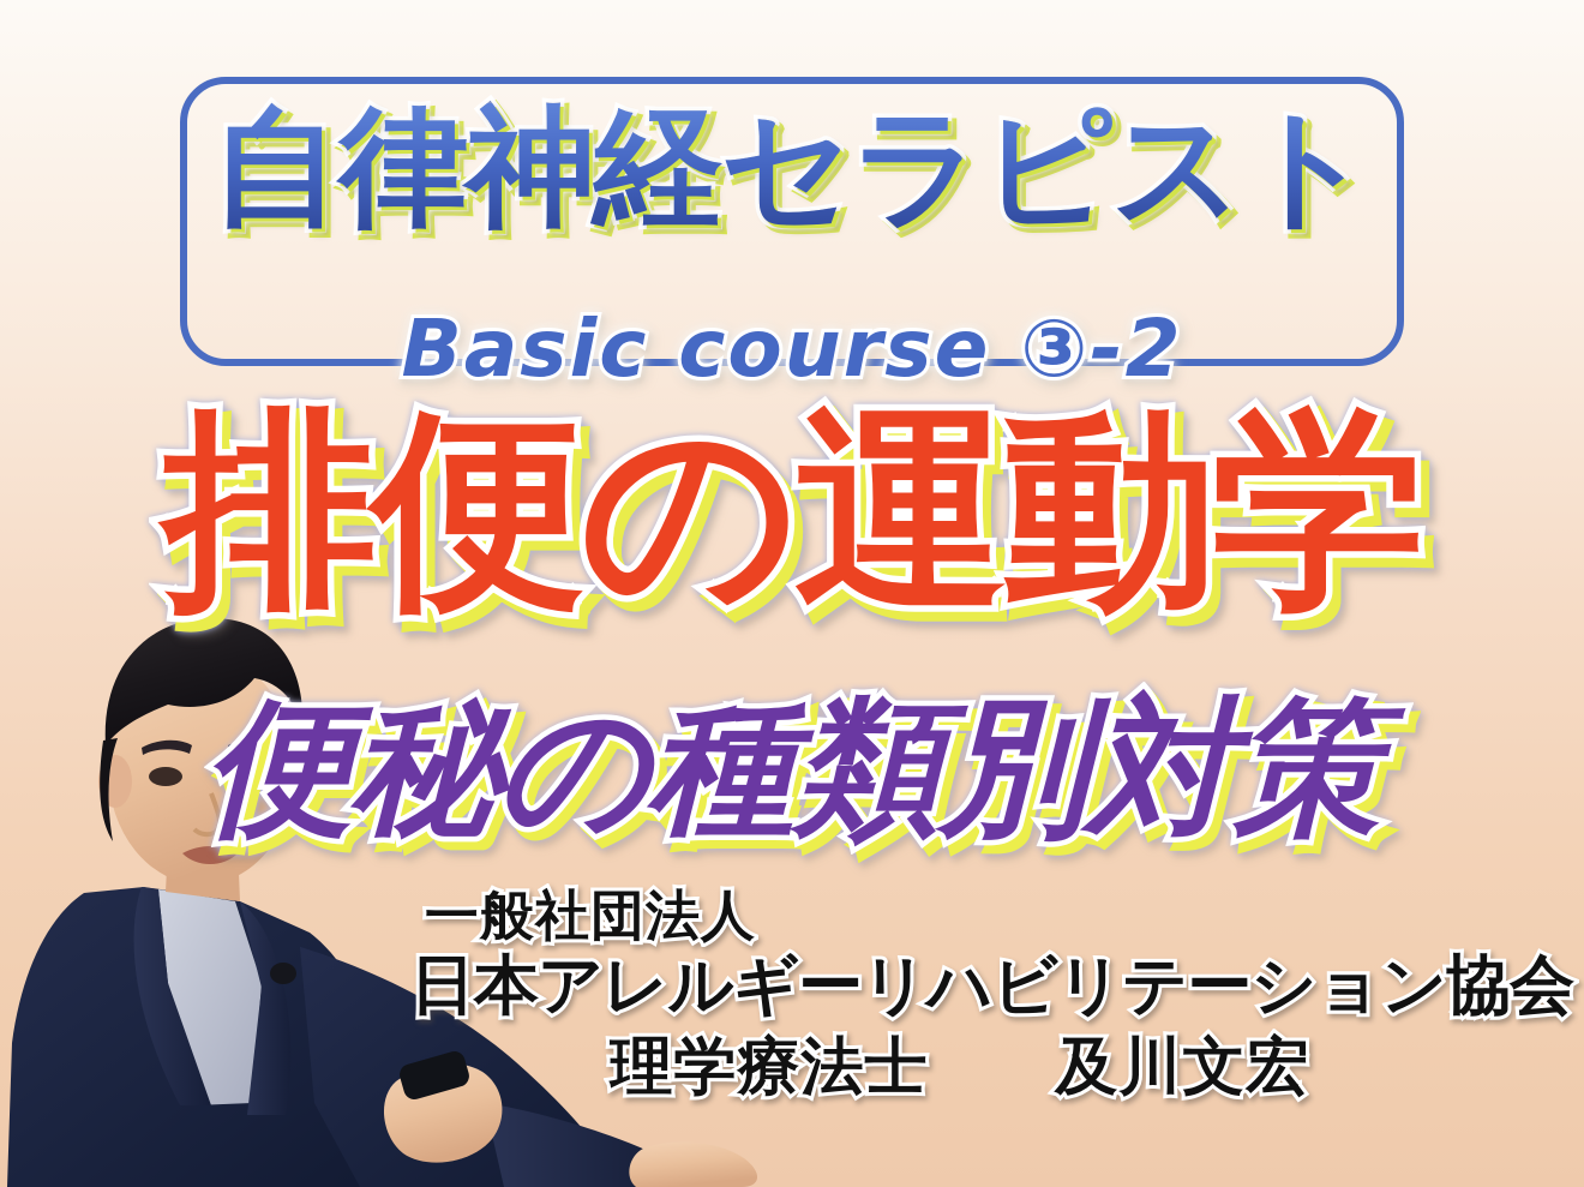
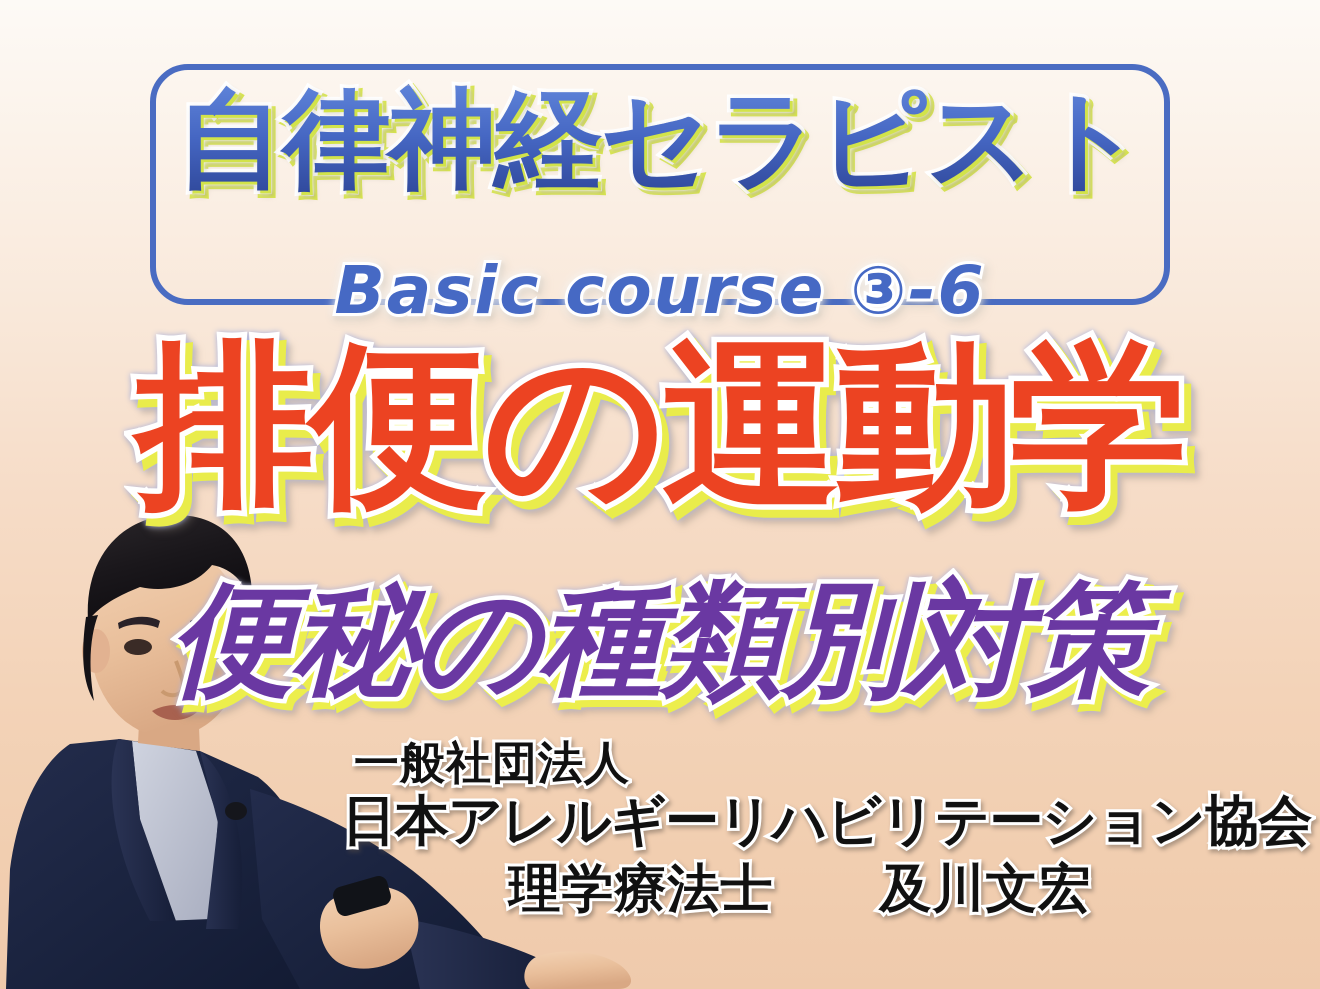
  自律神経セラピスト
- Basic course ③-2
+ Basic course ③-6
  排便の運動学
  便秘の種類別対策
  一般社団法人
  日本アレルギーリハビリテーション協会
  理学療法士 及川文宏
